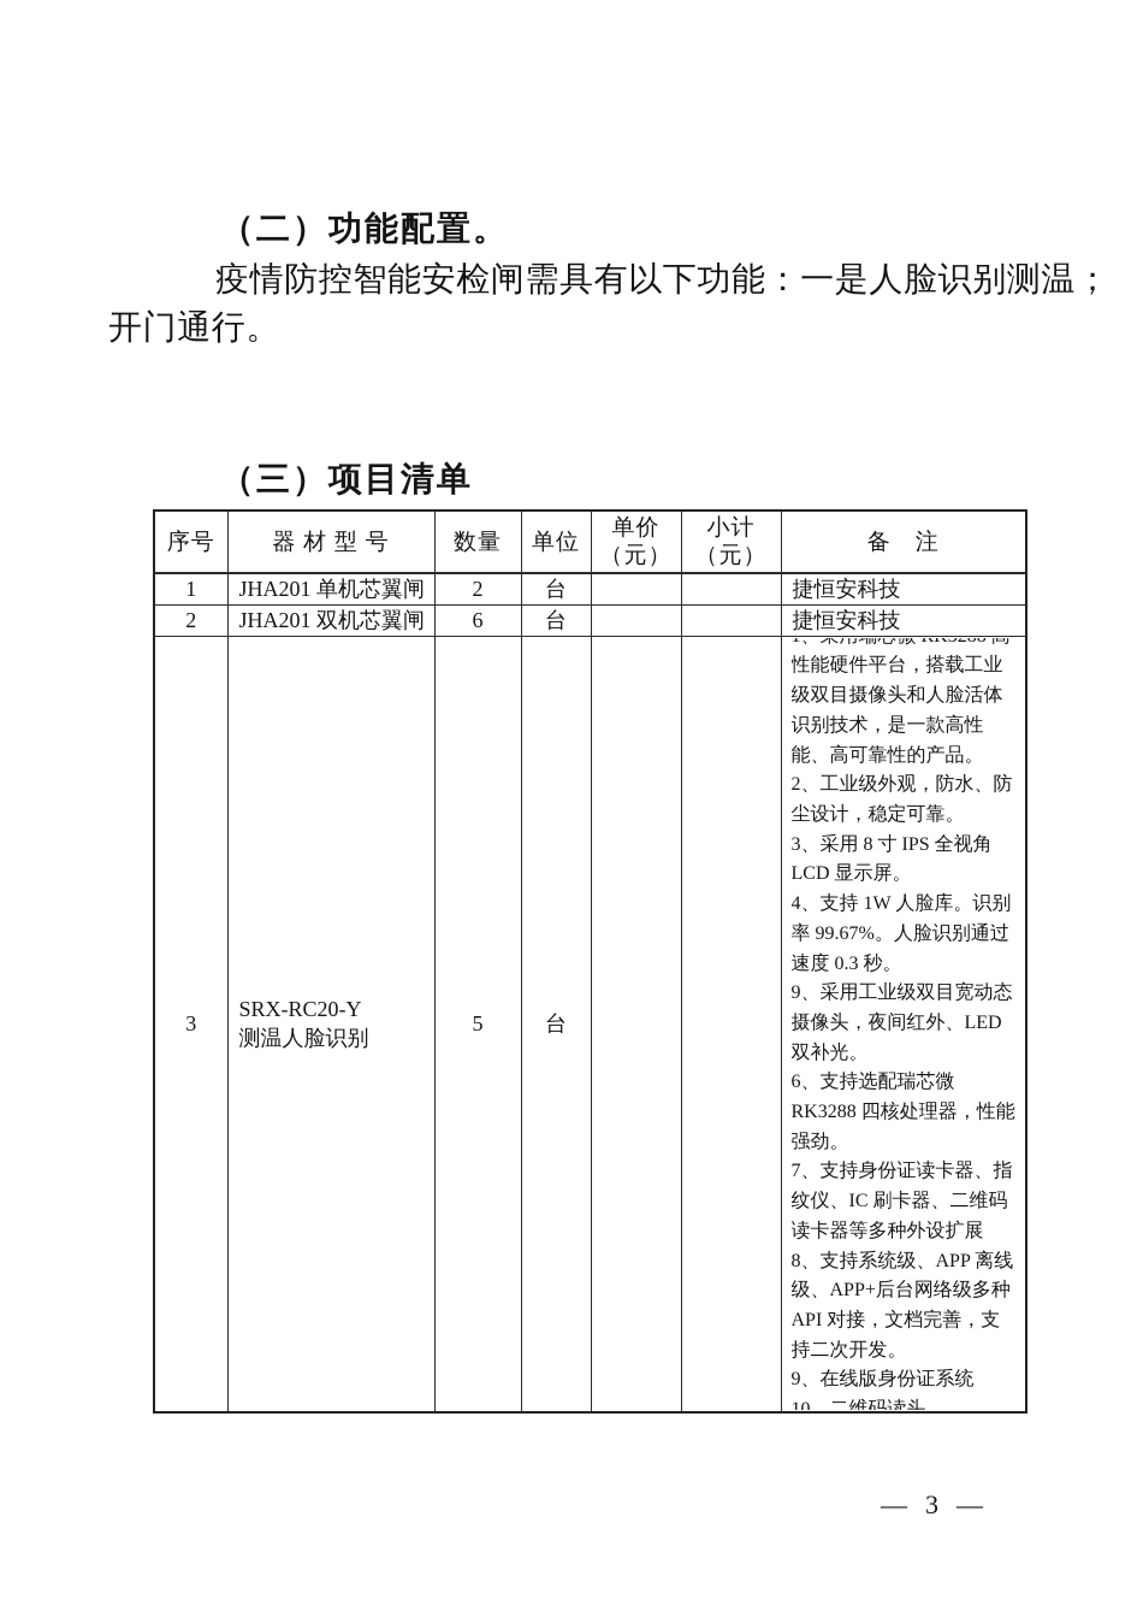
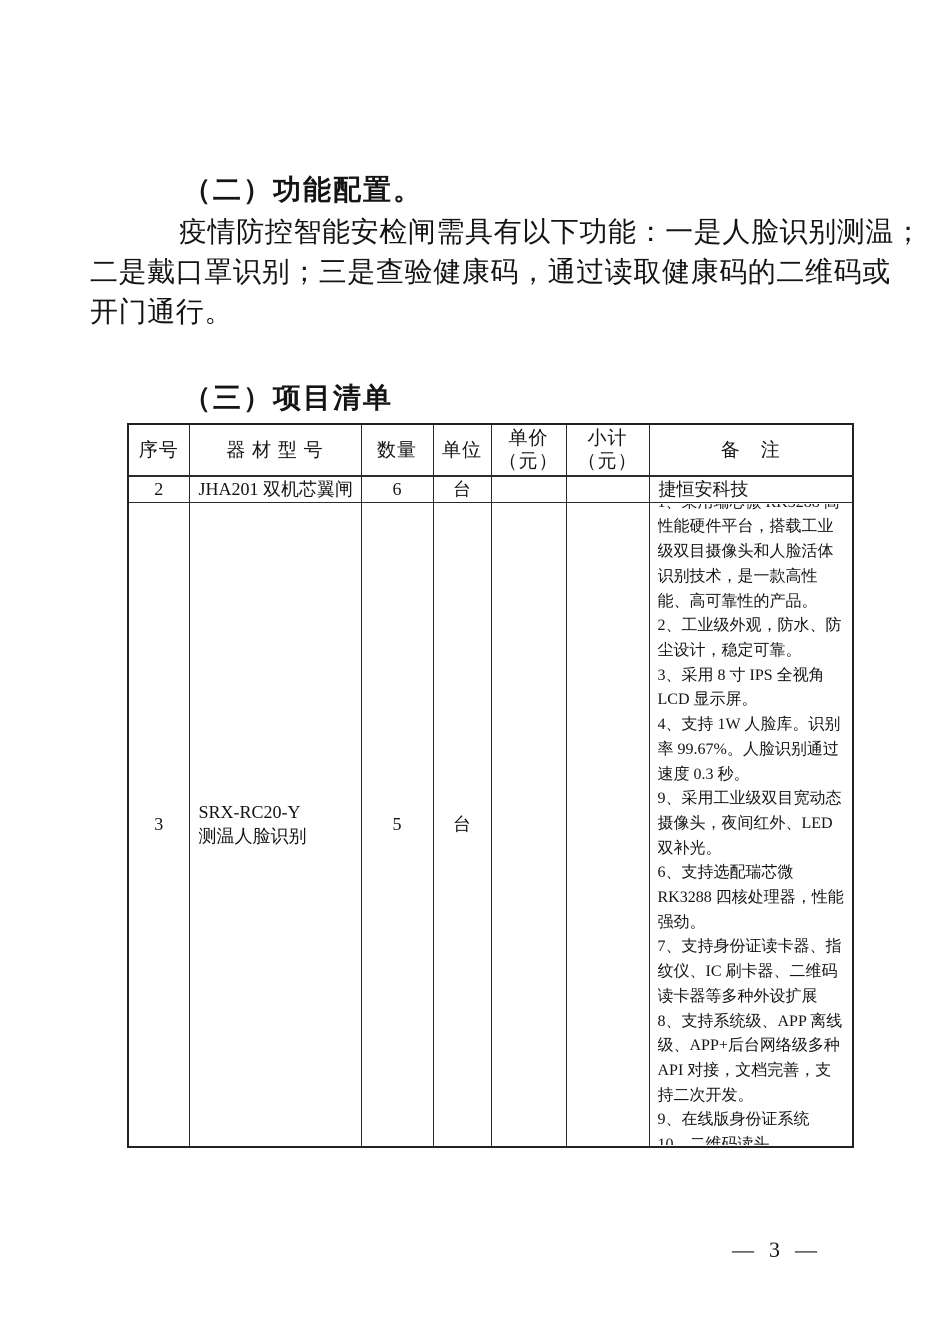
  （二）功能配置。
  疫情防控智能安检闸需具有以下功能：一是人脸识别测温；
+ 二是戴口罩识别；三是查验健康码，通过读取健康码的二维码或
  开门通行。
  （三）项目清单
  序号	器 材 型 号	数量	单位	单价 （元）	小计 （元）	备 注
- 1	JHA201 单机芯翼闸	2	台			捷恒安科技
  2	JHA201 双机芯翼闸	6	台			捷恒安科技
  3	SRX-RC20-Y 测温人脸识别	5	台			性能硬件平台，搭载工业级双目摄像头和人脸活体识别技术，是一款高性能、高可靠性的产品。 2、工业级外观，防水、防尘设计，稳定可靠。 3、采用 8 寸 IPS 全视角 LCD 显示屏。 4、支持 1W 人脸库。识别率 99.67%。人脸识别通过速度 0.3 秒。 9、采用工业级双目宽动态摄像头，夜间红外、LED 双补光。 6、支持选配瑞芯微 RK3288 四核处理器，性能强劲。 7、支持身份证读卡器、指纹仪、IC 刷卡器、二维码读卡器等多种外设扩展 8、支持系统级、APP 离线级、APP+后台网络级多种 API 对接，文档完善，支持二次开发。 9、在线版身份证系统 10、二维码读头
  —
  3
  —
